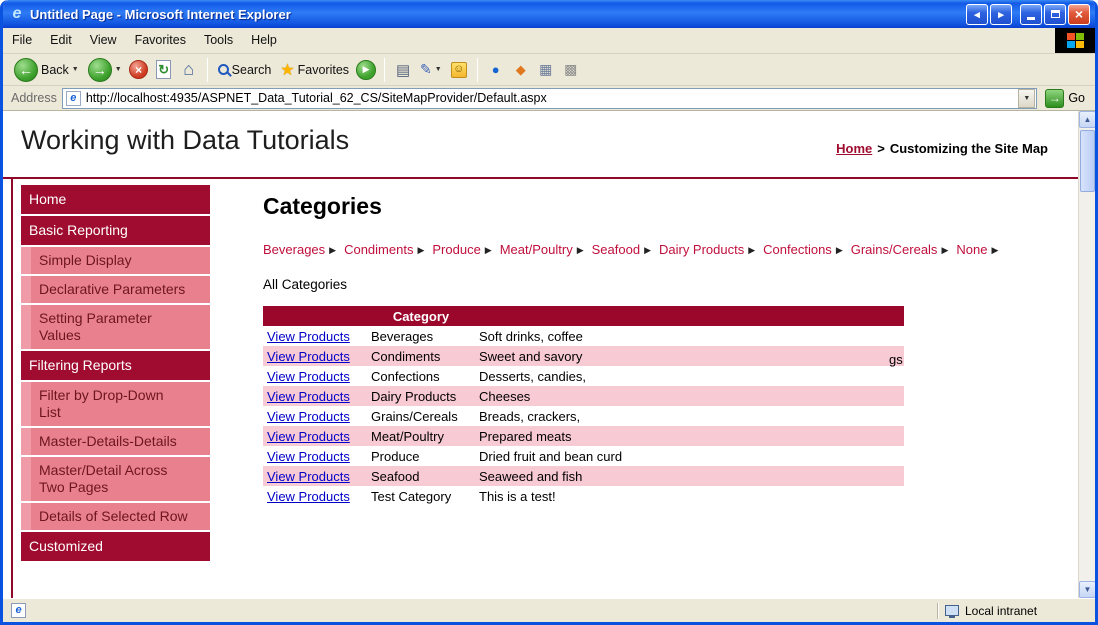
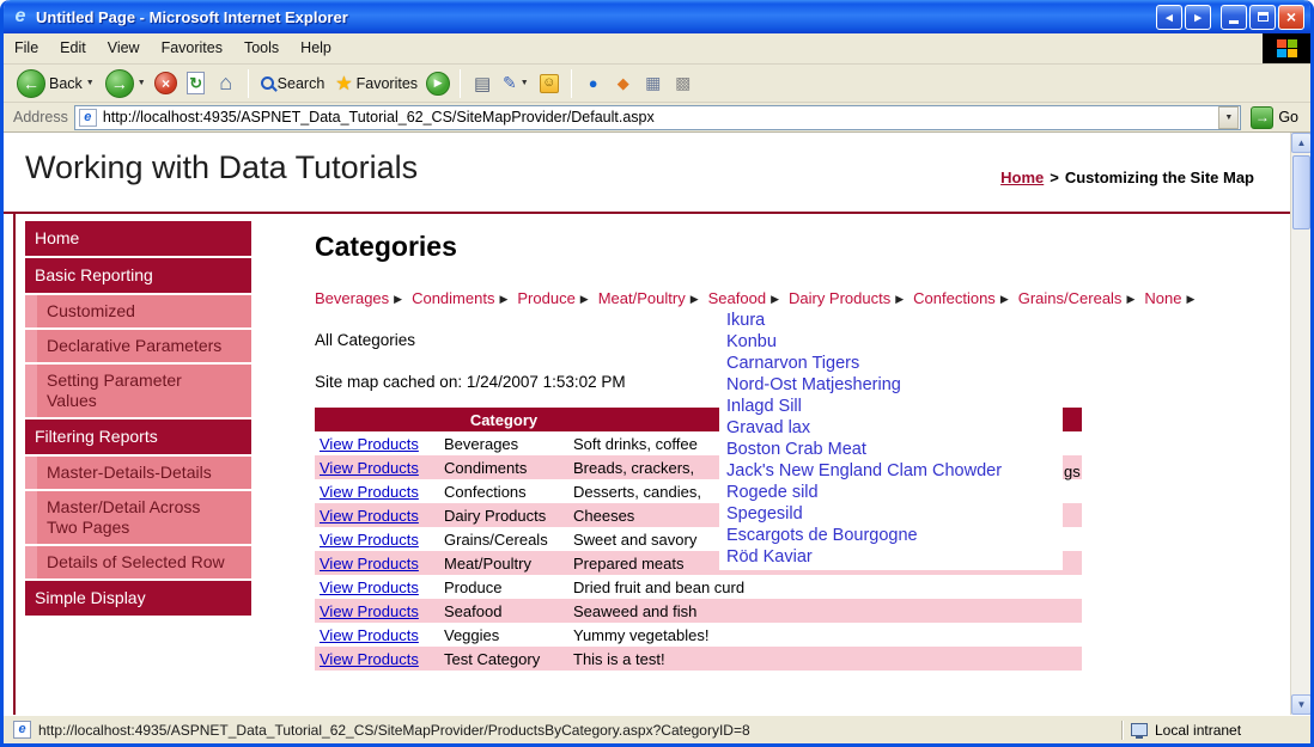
  e
  Untitled Page - Microsoft Internet Explorer
  ◂
  ▸
  ×
  File
  Edit
  View
  Favorites
  Tools
  Help
  ←
  Back
  →
  ×
  ↻
  ⌂
  Search
  ★
  Favorites
  ▶
  ▤
  ✎
  ☺
  ●
  ◆
  ▦
  ▩
  Address
  e
  http://localhost:4935/ASPNET_Data_Tutorial_62_CS/SiteMapProvider/Default.aspx
  →
  Go
  Working with Data Tutorials
  Home > Customizing the Site Map
  Home
  Basic Reporting
- Simple Display
+ Customized
  Declarative Parameters
  Setting Parameter Values
  Filtering Reports
- Filter by Drop-Down List
  Master-Details-Details
  Master/Detail Across Two Pages
  Details of Selected Row
- Customized
+ Simple Display
  Categories
  Beverages ▶ Condiments ▶ Produce ▶ Meat/Poultry ▶ Seafood ▶ Dairy Products ▶ Confections ▶ Grains/Cereals ▶ None ▶
  All Categories
+ Site map cached on: 1/24/2007 1:53:02 PM
  	Category
  View Products	Beverages	Soft drinks, coffee
- View Products	Condiments	Sweet and savory
+ View Products	Condiments	Breads, crackers,
  View Products	Confections	Desserts, candies,
  View Products	Dairy Products	Cheeses
- View Products	Grains/Cereals	Breads, crackers,
+ View Products	Grains/Cereals	Sweet and savory
  View Products	Meat/Poultry	Prepared meats
  View Products	Produce	Dried fruit and bean curd
  View Products	Seafood	Seaweed and fish
+ View Products	Veggies	Yummy vegetables!
  View Products	Test Category	This is a test!
  gs
+ Ikura
+ Konbu
+ Carnarvon Tigers
+ Nord-Ost Matjeshering
+ Inlagd Sill
+ Gravad lax
+ Boston Crab Meat
+ Jack's New England Clam Chowder
+ Rogede sild
+ Spegesild
+ Escargots de Bourgogne
+ Röd Kaviar
  ▲
  ▼
  e
+ http://localhost:4935/ASPNET_Data_Tutorial_62_CS/SiteMapProvider/ProductsByCategory.aspx?CategoryID=8
  Local intranet
